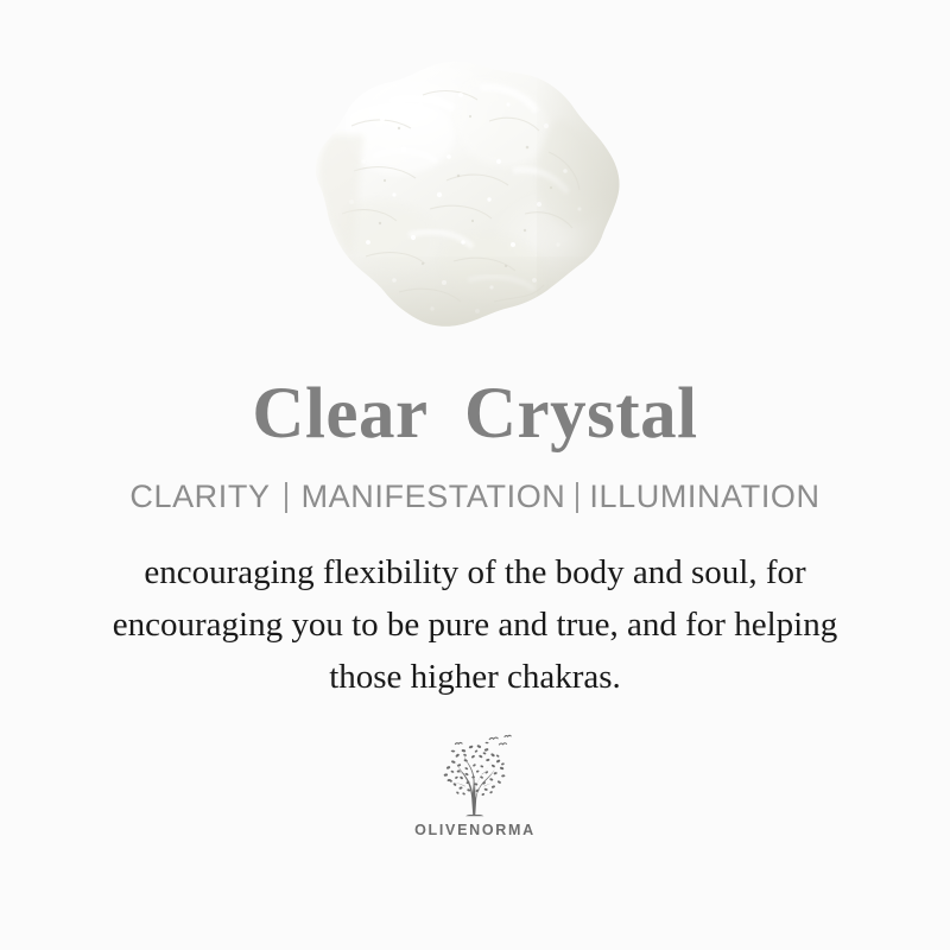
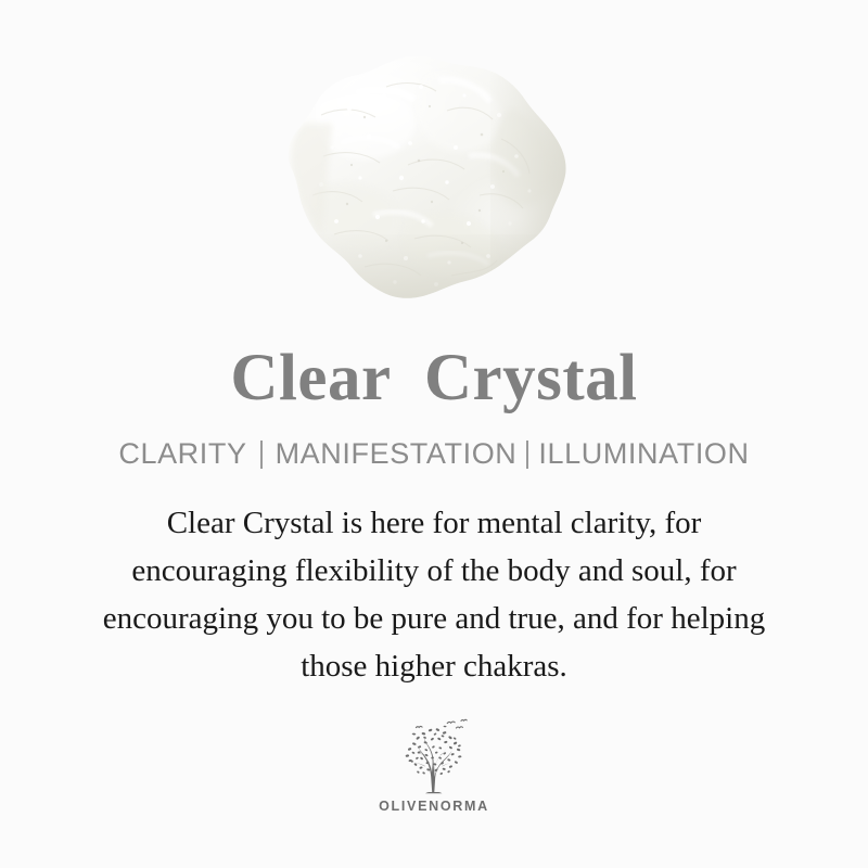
  Clear Crystal
  CLARITY
  MANIFESTATION
  ILLUMINATION
+ Clear Crystal is here for mental clarity, for
  encouraging flexibility of the body and soul, for
  encouraging you to be pure and true, and for helping
  those higher chakras.
  OLIVENORMA
